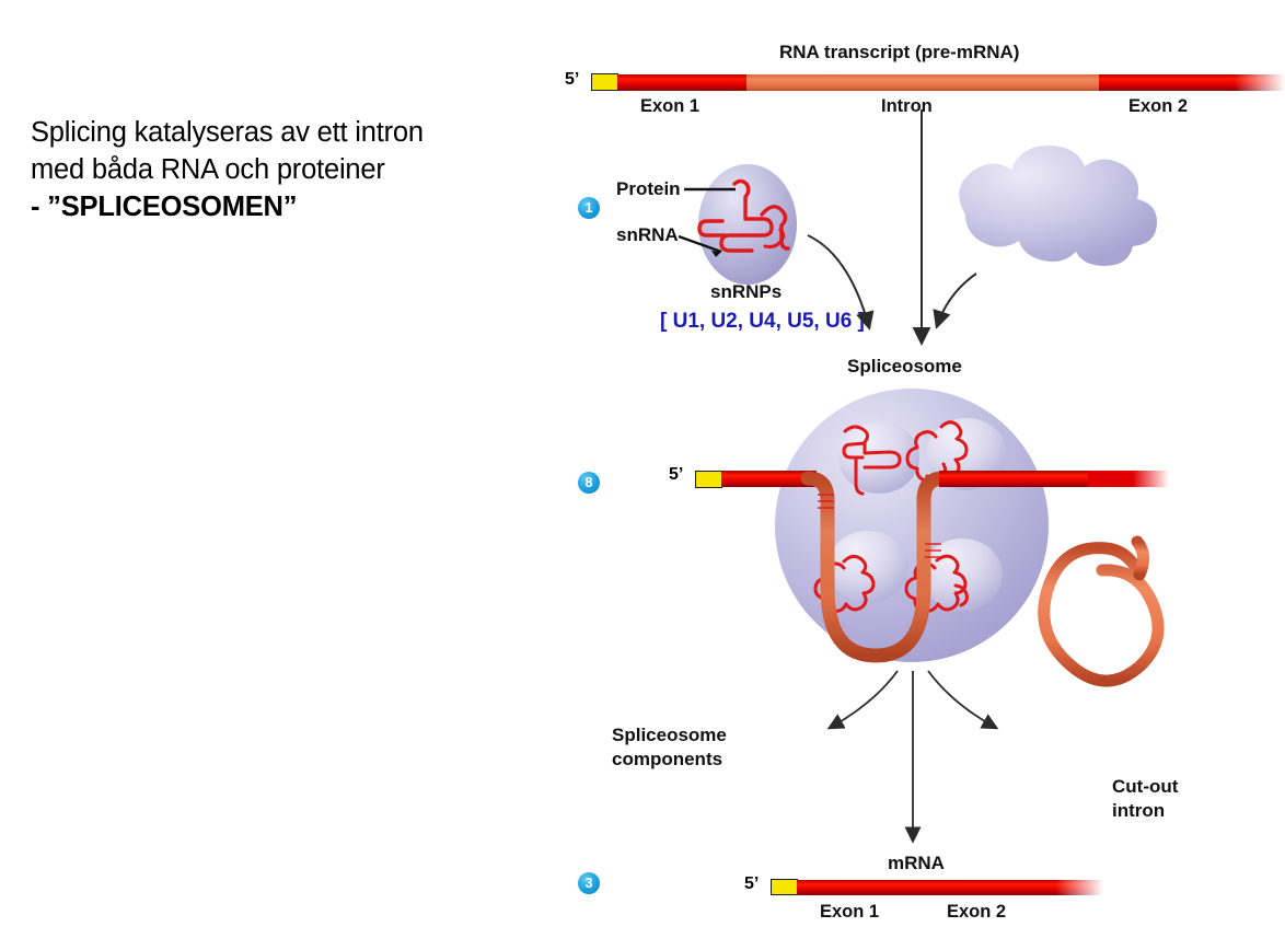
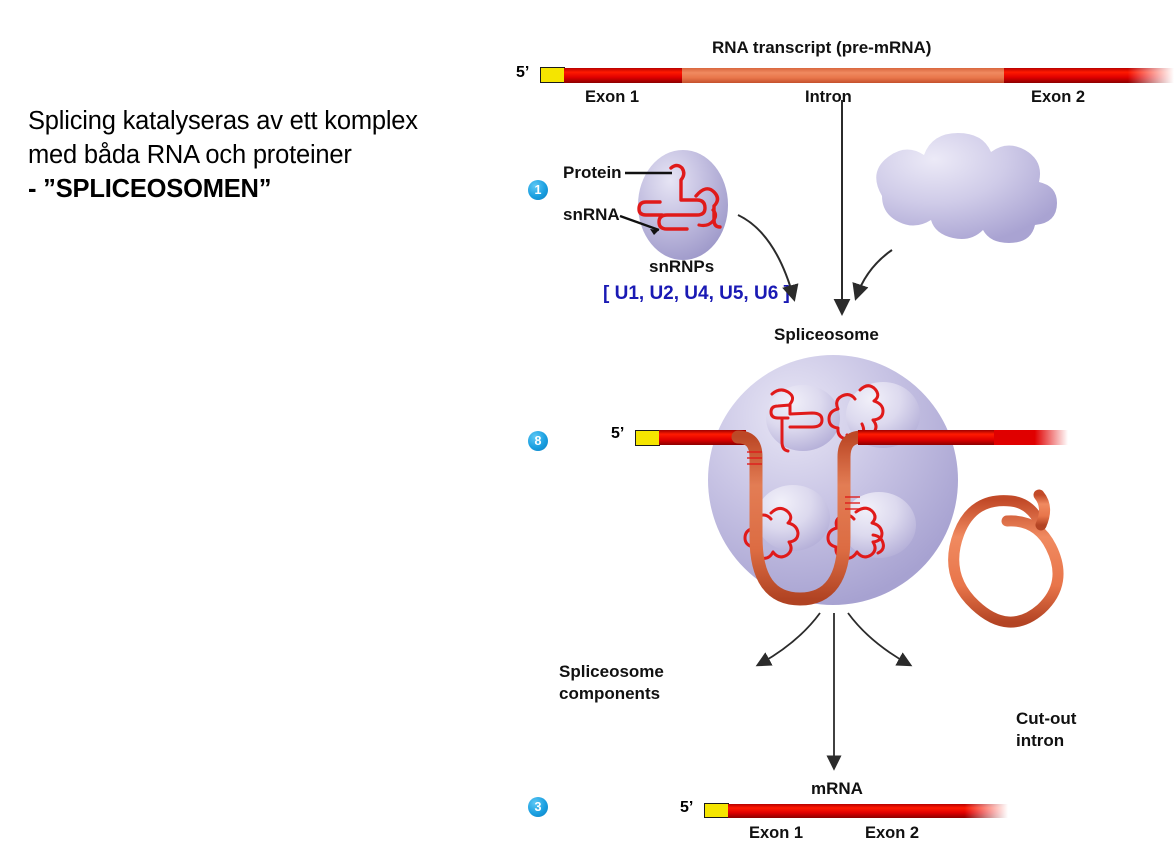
- Splicing katalyseras av ett intron
+ Splicing katalyseras av ett komplex
  med båda RNA och proteiner
  - ”SPLICEOSOMEN”
  RNA transcript (pre-mRNA)
  5’
  Exon 1
  Intron
  Exon 2
  1
  8
  3
  Protein
  snRNA
  snRNPs
  [ U1, U2, U4, U5, U6 ]
  Spliceosome
  5’
  Spliceosome
  components
  Cut-out
  intron
  mRNA
  5’
  Exon 1
  Exon 2
